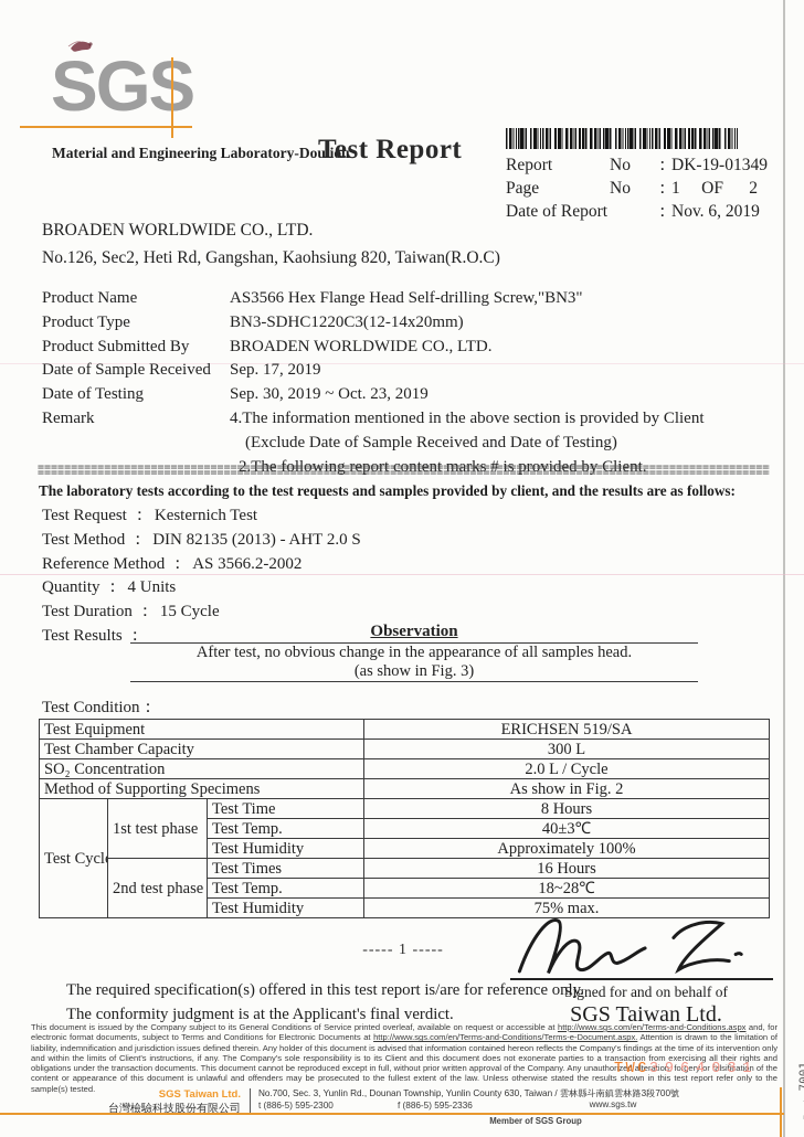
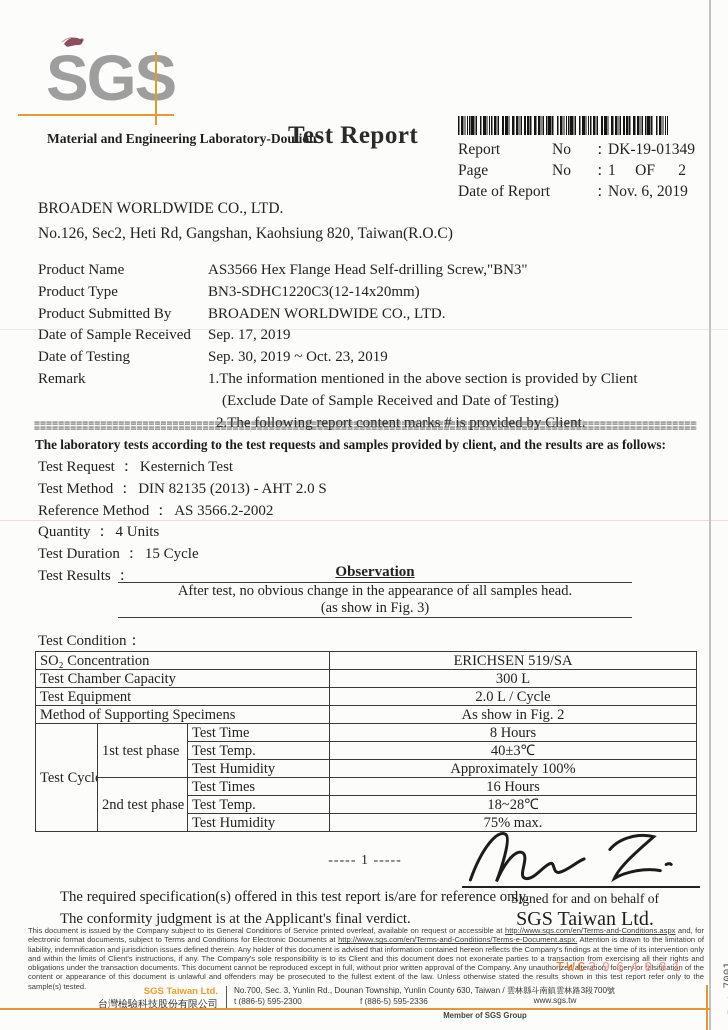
  Material and Engineering Laboratory-Douliou
  Test Report
  Report
  No
  ：
  DK-19-01349
  Page
  No
  ：
  1 OF 2
  Date of Report
  ：
  Nov. 6, 2019
  BROADEN WORLDWIDE CO., LTD.
  No.126, Sec2, Heti Rd, Gangshan, Kaohsiung 820, Taiwan(R.O.C)
  Product Name
  AS3566 Hex Flange Head Self-drilling Screw,"BN3"
  Product Type
  BN3-SDHC1220C3(12-14x20mm)
  Product Submitted By
  BROADEN WORLDWIDE CO., LTD.
  Date of Sample Received
  Sep. 17, 2019
  Date of Testing
  Sep. 30, 2019 ~ Oct. 23, 2019
  Remark
- 4.The information mentioned in the above section is provided by Client
+ 1.The information mentioned in the above section is provided by Client
  (Exclude Date of Sample Received and Date of Testing)
  2.The following report content marks # is provided by Client.
  ==============================================================================================================
  ==============================================================================================================
  The laboratory tests according to the test requests and samples provided by client, and the results are as follows:
  Test Request
  ：
  Kesternich Test
  Test Method
  ：
  DIN 82135 (2013) - AHT 2.0 S
  Reference Method
  ：
  AS 3566.2-2002
  Quantity
  ：
  4 Units
  Test Duration
  ：
  15 Cycle
  Test Results
  ：
  Observation
  After test, no obvious change in the appearance of all samples head.
  (as show in Fig. 3)
  Test Condition：
- Test Equipment	ERICHSEN 519/SA
+ SO₂ Concentration	ERICHSEN 519/SA
  Test Chamber Capacity	300 L
- SO₂ Concentration	2.0 L / Cycle
+ Test Equipment	2.0 L / Cycle
  Method of Supporting Specimens	As show in Fig. 2
  Test Cycl	1st test phase	Test Time	8 Hours
  Test Temp.	40±3℃
  Test Humidity	Approximately 100%
  2nd test phase	Test Times	16 Hours
  Test Temp.	18~28℃
  Test Humidity	75% max.
  ----- 1 -----
  Signed for and on behalf of
  SGS Taiwan Ltd.
  The required specification(s) offered in this test report is/are for reference only.
  The conformity judgment is at the Applicant's final verdict.
  This document is issued by the Company subject to its General Conditions of Service printed overleaf, available on request or accessible at http://www.sgs.com/en/Terms-and-Conditions.aspx and, for electronic format documents, subject to Terms and Conditions for Electronic Documents at http://www.sgs.com/en/Terms-and-Conditions/Terms-e-Document.aspx. Attention is drawn to the limitation of liability, indemnification and jurisdiction issues defined therein. Any holder of this document is advised that information contained hereon reflects the Company's findings at the time of its intervention only and within the limits of Client's instructions, if any. The Company's sole responsibility is to its Client and this document does not exonerate parties to a transaction from exercising all their rights and obligations under the transaction documents. This document cannot be reproduced except in full, without prior written approval of the Company. Any unauthorized alteration, forgery or falsification of the content or appearance of this document is unlawful and offenders may be prosecuted to the fullest extent of the law. Unless otherwise stated the results shown in this test report refer only to the sample(s) tested.
  TWC3964031
  SGS Taiwan Ltd.
  台灣檢驗科技股份有限公司
  No.700, Sec. 3, Yunlin Rd., Dounan Township, Yunlin County 630, Taiwan / 雲林縣斗南鎮雲林路3段700號
  t (886-5) 595-2300
  f (886-5) 595-2336
  www.sgs.tw
  Member of SGS Group
